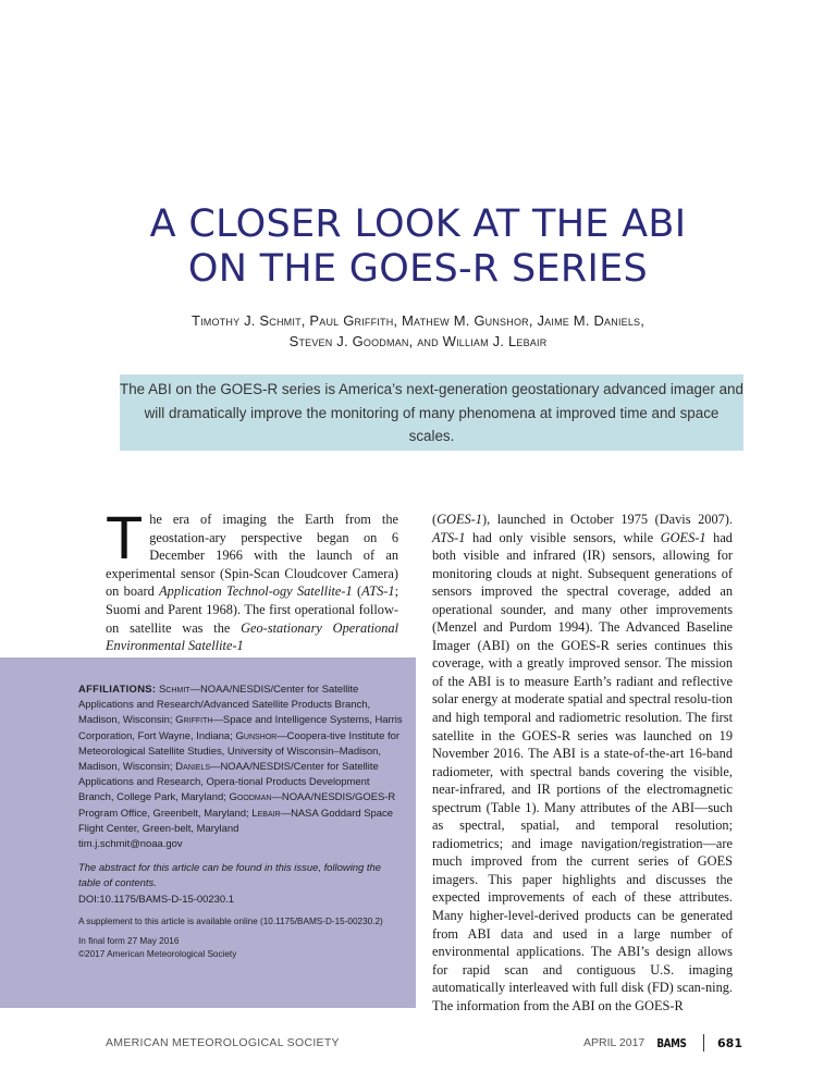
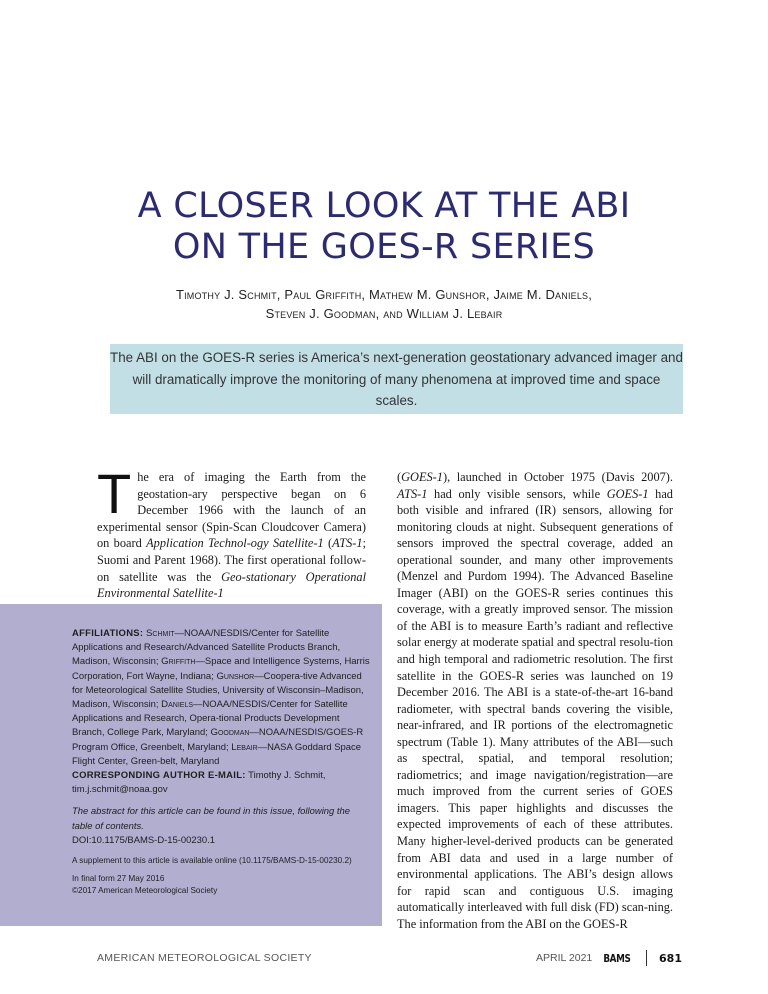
  A CLOSER LOOK AT THE ABI
  ON THE GOES-R SERIES
  Timothy J. Schmit, Paul Griffith, Mathew M. Gunshor, Jaime M. Daniels,
  Steven J. Goodman, and William J. Lebair
  The ABI on the GOES-R series is America’s next-generation geostationary advanced imager and will dramatically improve the monitoring of many phenomena at improved time and space scales.
  T
  he era of imaging the Earth from the geostation-ary perspective began on 6 December 1966 with the launch of an experimental sensor (Spin-Scan Cloudcover Camera) on board Application Technol-ogy Satellite-1 (ATS-1; Suomi and Parent 1968). The first operational follow-on satellite was the Geo-stationary Operational Environmental Satellite-1
- (GOES-1), launched in October 1975 (Davis 2007). ATS-1 had only visible sensors, while GOES-1 had both visible and infrared (IR) sensors, allowing for monitoring clouds at night. Subsequent generations of sensors improved the spectral coverage, added an operational sounder, and many other improvements (Menzel and Purdom 1994). The Advanced Baseline Imager (ABI) on the GOES-R series continues this coverage, with a greatly improved sensor. The mission of the ABI is to measure Earth’s radiant and reflective solar energy at moderate spatial and spectral resolu-tion and high temporal and radiometric resolution. The first satellite in the GOES-R series was launched on 19 November 2016. The ABI is a state-of-the-art 16-band radiometer, with spectral bands covering the visible, near-infrared, and IR portions of the electromagnetic spectrum (Table 1). Many attributes of the ABI—such as spectral, spatial, and temporal resolution; radiometrics; and image navigation/registration—are much improved from the current series of GOES imagers. This paper highlights and discusses the expected improvements of each of these attributes. Many higher-level-derived products can be generated from ABI data and used in a large number of environmental applications. The ABI’s design allows for rapid scan and contiguous U.S. imaging automatically interleaved with full disk (FD) scan-ning. The information from the ABI on the GOES-R
+ (GOES-1), launched in October 1975 (Davis 2007). ATS-1 had only visible sensors, while GOES-1 had both visible and infrared (IR) sensors, allowing for monitoring clouds at night. Subsequent generations of sensors improved the spectral coverage, added an operational sounder, and many other improvements (Menzel and Purdom 1994). The Advanced Baseline Imager (ABI) on the GOES-R series continues this coverage, with a greatly improved sensor. The mission of the ABI is to measure Earth’s radiant and reflective solar energy at moderate spatial and spectral resolu-tion and high temporal and radiometric resolution. The first satellite in the GOES-R series was launched on 19 December 2016. The ABI is a state-of-the-art 16-band radiometer, with spectral bands covering the visible, near-infrared, and IR portions of the electromagnetic spectrum (Table 1). Many attributes of the ABI—such as spectral, spatial, and temporal resolution; radiometrics; and image navigation/registration—are much improved from the current series of GOES imagers. This paper highlights and discusses the expected improvements of each of these attributes. Many higher-level-derived products can be generated from ABI data and used in a large number of environmental applications. The ABI’s design allows for rapid scan and contiguous U.S. imaging automatically interleaved with full disk (FD) scan-ning. The information from the ABI on the GOES-R
- AFFILIATIONS: Schmit—NOAA/NESDIS/Center for Satellite Applications and Research/Advanced Satellite Products Branch, Madison, Wisconsin; Griffith—Space and Intelligence Systems, Harris Corporation, Fort Wayne, Indiana; Gunshor—Coopera-tive Institute for Meteorological Satellite Studies, University of Wisconsin–Madison, Madison, Wisconsin; Daniels—NOAA/NESDIS/Center for Satellite Applications and Research, Opera-tional Products Development Branch, College Park, Maryland; Goodman—NOAA/NESDIS/GOES-R Program Office, Greenbelt, Maryland; Lebair—NASA Goddard Space Flight Center, Green-belt, Maryland
+ AFFILIATIONS: Schmit—NOAA/NESDIS/Center for Satellite Applications and Research/Advanced Satellite Products Branch, Madison, Wisconsin; Griffith—Space and Intelligence Systems, Harris Corporation, Fort Wayne, Indiana; Gunshor—Coopera-tive Advanced for Meteorological Satellite Studies, University of Wisconsin–Madison, Madison, Wisconsin; Daniels—NOAA/NESDIS/Center for Satellite Applications and Research, Opera-tional Products Development Branch, College Park, Maryland; Goodman—NOAA/NESDIS/GOES-R Program Office, Greenbelt, Maryland; Lebair—NASA Goddard Space Flight Center, Green-belt, Maryland
+ CORRESPONDING AUTHOR E-MAIL: Timothy J. Schmit,
  tim.j.schmit@noaa.gov
  The abstract for this article can be found in this issue, following the table of contents.
  DOI:10.1175/BAMS-D-15-00230.1
  A supplement to this article is available online (10.1175/BAMS-D-15-00230.2)
  In final form 27 May 2016
  ©2017 American Meteorological Society
  AMERICAN METEOROLOGICAL SOCIETY
- APRIL 2017
+ APRIL 2021
  BAMS
  681
